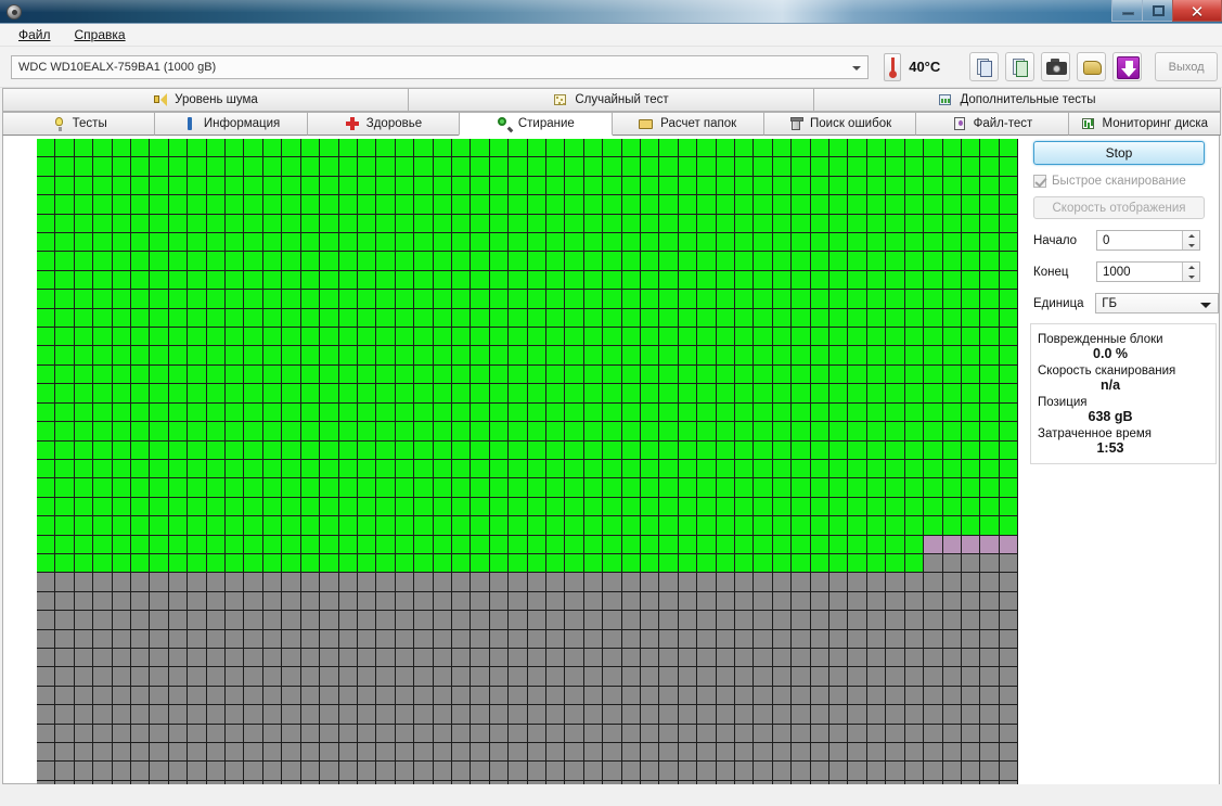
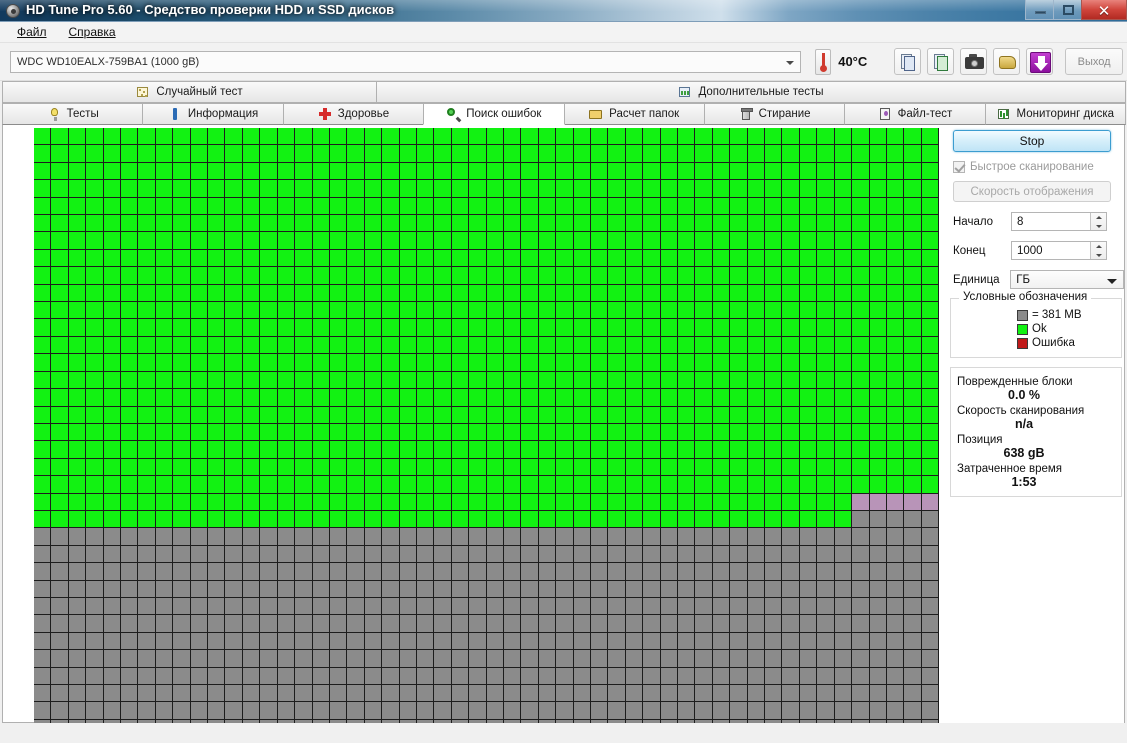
+ HD Tune Pro 5.60 - Средство проверки HDD и SSD дисков
  ✕
  Файл
  Справка
  WDC WD10EALX-759BA1 (1000 gB)
  40°C
  Выход
- Уровень шума
  Случайный тест
  Дополнительные тесты
  Тесты
  Информация
  Здоровье
- Стирание
+ Поиск ошибок
  Расчет папок
- Поиск ошибок
+ Стирание
  Файл-тест
  Мониторинг диска
  Stop
  Быстрое сканирование
  Скорость отображения
  Начало
- 0
+ 8
  Конец
  1000
  Единица
  ГБ
+ Условные обозначения
+ = 381 MB
+ Ok
+ Ошибка
  Поврежденные блоки
  0.0 %
  Скорость сканирования
  n/a
  Позиция
  638 gB
  Затраченное время
  1:53
